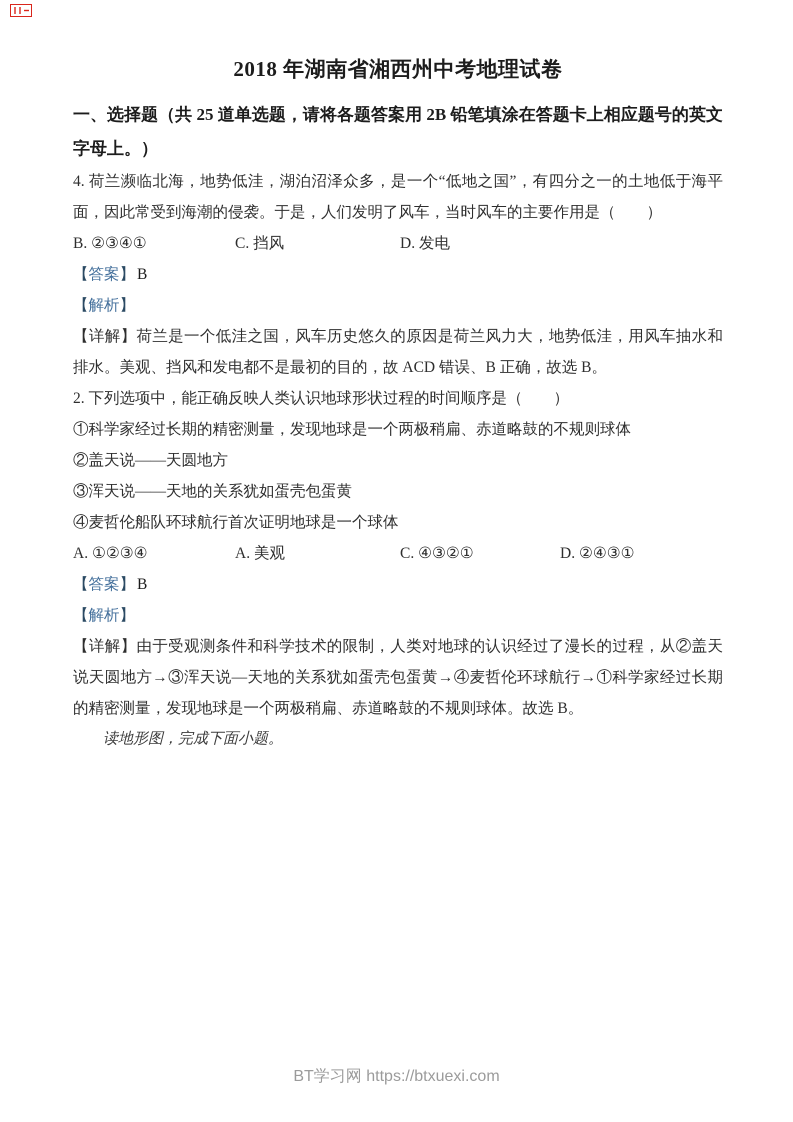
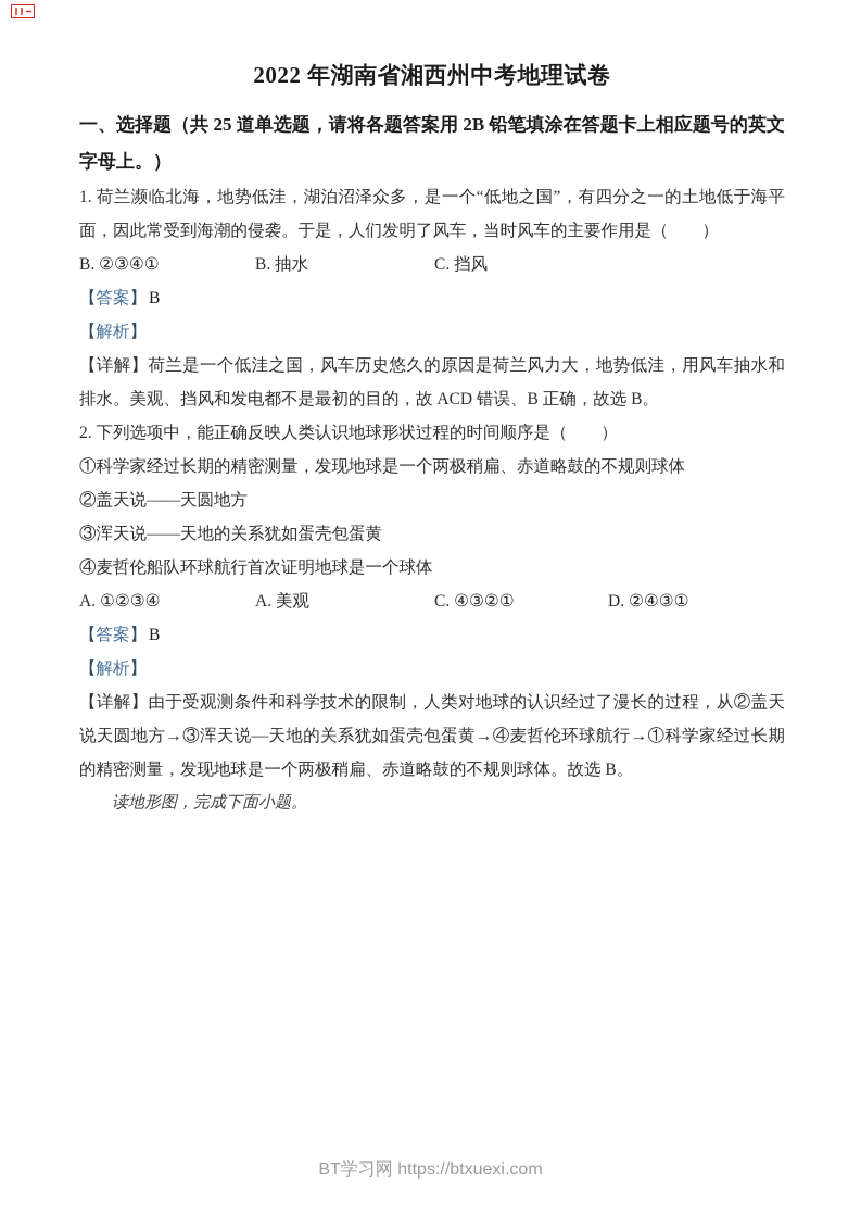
- 2018 年湖南省湘西州中考地理试卷
+ 2022 年湖南省湘西州中考地理试卷
  一、选择题（共 25 道单选题，请将各题答案用 2B 铅笔填涂在答题卡上相应题号的英文字母上。）
- 4. 荷兰濒临北海，地势低洼，湖泊沼泽众多，是一个“低地之国”，有四分之一的土地低于海平面，因此常受到海潮的侵袭。于是，人们发明了风车，当时风车的主要作用是（ ）
+ 1. 荷兰濒临北海，地势低洼，湖泊沼泽众多，是一个“低地之国”，有四分之一的土地低于海平面，因此常受到海潮的侵袭。于是，人们发明了风车，当时风车的主要作用是（ ）
  B. ②③④①
+ B. 抽水
  C. 挡风
- D. 发电
  【答案】B
  【解析】
  【详解】荷兰是一个低洼之国，风车历史悠久的原因是荷兰风力大，地势低洼，用风车抽水和排水。美观、挡风和发电都不是最初的目的，故 ACD 错误、B 正确，故选 B。
  2. 下列选项中，能正确反映人类认识地球形状过程的时间顺序是（ ）
  ①科学家经过长期的精密测量，发现地球是一个两极稍扁、赤道略鼓的不规则球体
  ②盖天说——天圆地方
  ③浑天说——天地的关系犹如蛋壳包蛋黄
  ④麦哲伦船队环球航行首次证明地球是一个球体
  A. ①②③④
  A. 美观
  C. ④③②①
  D. ②④③①
  【答案】B
  【解析】
  【详解】由于受观测条件和科学技术的限制，人类对地球的认识经过了漫长的过程，从②盖天说天圆地方→③浑天说—天地的关系犹如蛋壳包蛋黄→④麦哲伦环球航行→①科学家经过长期的精密测量，发现地球是一个两极稍扁、赤道略鼓的不规则球体。故选 B。
  读地形图，完成下面小题。
  BT学习网 https://btxuexi.com
